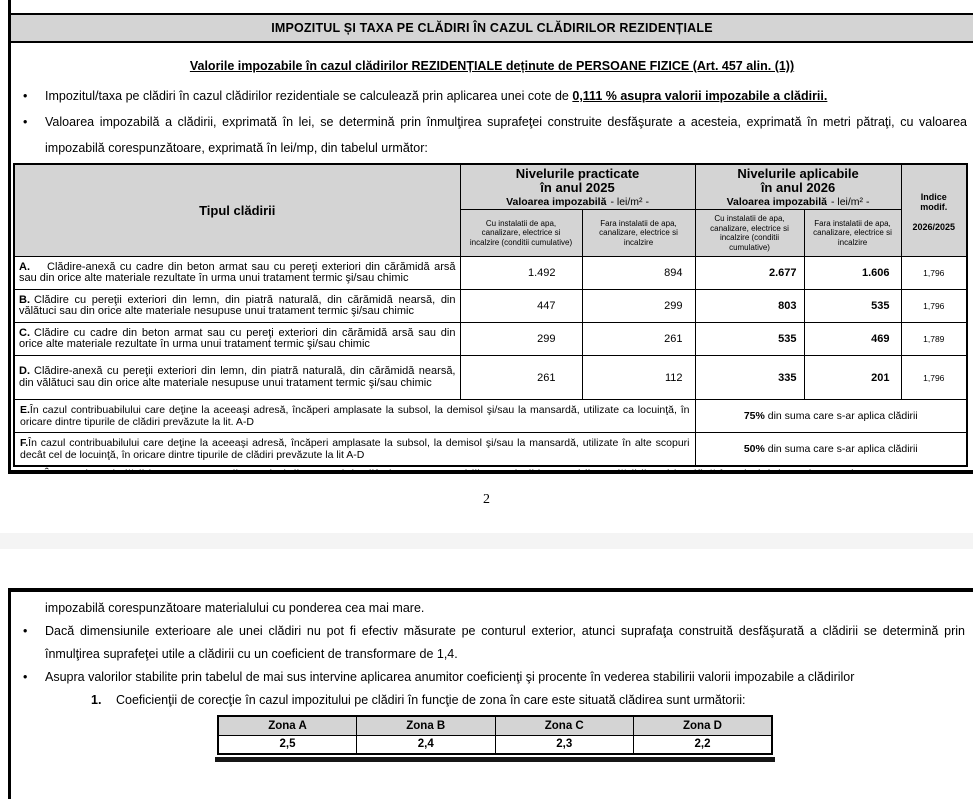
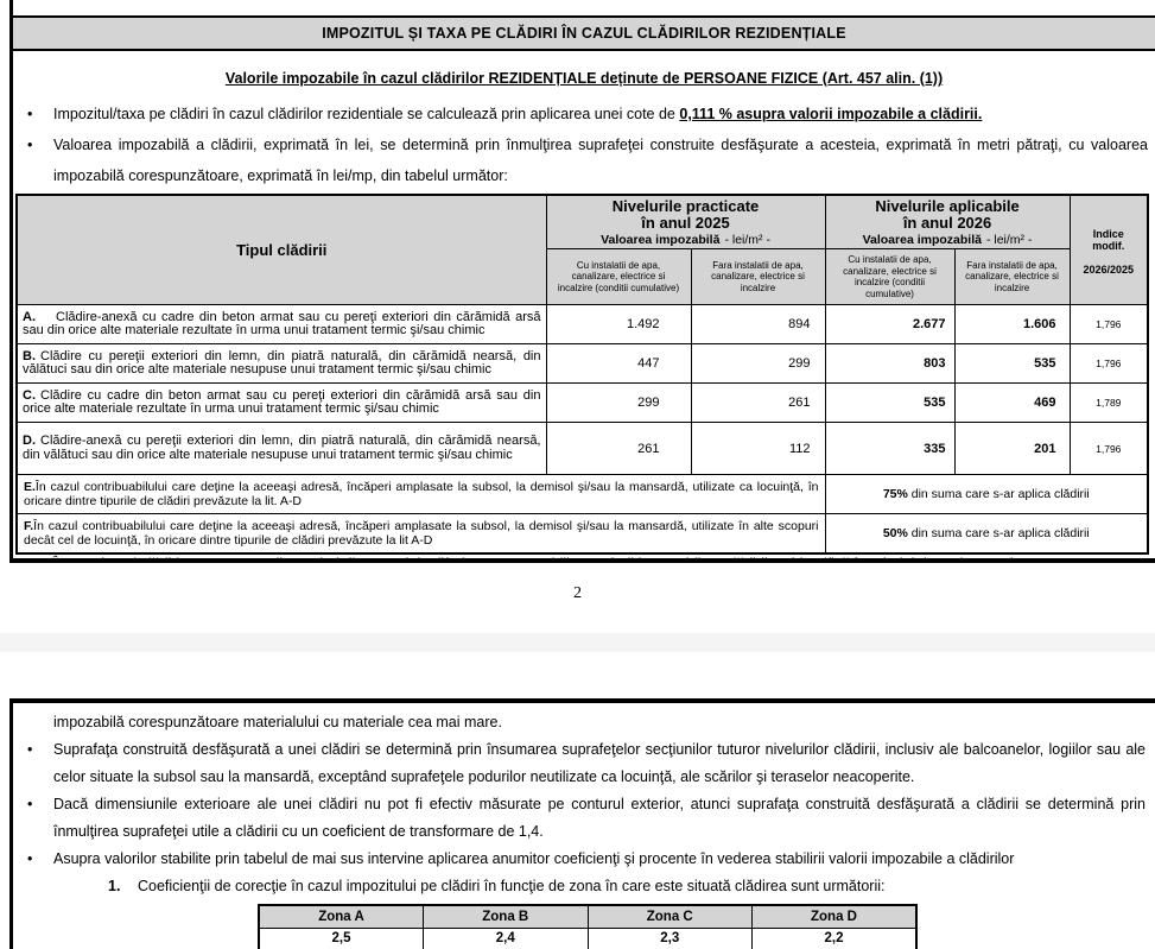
  IMPOZITUL ȘI TAXA PE CLĂDIRI ÎN CAZUL CLĂDIRILOR REZIDENȚIALE
  Valorile impozabile în cazul clădirilor REZIDENȚIALE deținute de PERSOANE FIZICE (Art. 457 alin. (1))
  Impozitul/taxa pe clădiri în cazul clădirilor rezidentiale se calculează prin aplicarea unei cote de 0,111 % asupra valorii impozabile a clădirii.
  Valoarea impozabilă a clădirii, exprimată în lei, se determină prin înmulţirea suprafeţei construite desfăşurate a acesteia, exprimată în metri pătraţi, cu valoarea impozabilă corespunzătoare, exprimată în lei/mp, din tabelul următor:
  Tipul clădirii	Nivelurile practicate în anul 2025 Valoarea impozabilă - lei/m² -	Nivelurile aplicabile în anul 2026 Valoarea impozabilă - lei/m² -	Indice modif. 2026/2025
  Cu instalatii de apa, canalizare, electrice si incalzire (conditii cumulative)	Fara instalatii de apa, canalizare, electrice si incalzire	Cu instalatii de apa, canalizare, electrice si incalzire (conditii cumulative)	Fara instalatii de apa, canalizare, electrice si incalzire
  A. Clădire-anexă cu cadre din beton armat sau cu pereţi exteriori din cărămidă arsă sau din orice alte materiale rezultate în urma unui tratament termic şi/sau chimic	1.492	894	2.677	1.606	1,796
  B. Clădire cu pereţii exteriori din lemn, din piatră naturală, din cărămidă nearsă, din vălătuci sau din orice alte materiale nesupuse unui tratament termic şi/sau chimic	447	299	803	535	1,796
  C. Clădire cu cadre din beton armat sau cu pereţi exteriori din cărămidă arsă sau din orice alte materiale rezultate în urma unui tratament termic şi/sau chimic	299	261	535	469	1,789
  D. Clădire-anexă cu pereţii exteriori din lemn, din piatră naturală, din cărămidă nearsă, din vălătuci sau din orice alte materiale nesupuse unui tratament termic şi/sau chimic	261	112	335	201	1,796
  E.În cazul contribuabilului care deţine la aceeaşi adresă, încăperi amplasate la subsol, la demisol şi/sau la mansardă, utilizate ca locuinţă, în oricare dintre tipurile de clădiri prevăzute la lit. A-D	75% din suma care s-ar aplica clădirii
  F.În cazul contribuabilului care deţine la aceeaşi adresă, încăperi amplasate la subsol, la demisol şi/sau la mansardă, utilizate în alte scopuri decât cel de locuinţă, în oricare dintre tipurile de clădiri prevăzute la lit A-D	50% din suma care s-ar aplica clădirii
  2
- impozabilă corespunzătoare materialului cu ponderea cea mai mare.
+ impozabilă corespunzătoare materialului cu materiale cea mai mare.
+ Suprafaţa construită desfăşurată a unei clădiri se determină prin însumarea suprafeţelor secţiunilor tuturor nivelurilor clădirii, inclusiv ale balcoanelor, logiilor sau ale celor situate la subsol sau la mansardă, exceptând suprafeţele podurilor neutilizate ca locuinţă, ale scărilor şi teraselor neacoperite.
  Dacă dimensiunile exterioare ale unei clădiri nu pot fi efectiv măsurate pe conturul exterior, atunci suprafaţa construită desfăşurată a clădirii se determină prin înmulţirea suprafeţei utile a clădirii cu un coeficient de transformare de 1,4.
  Asupra valorilor stabilite prin tabelul de mai sus intervine aplicarea anumitor coeficienţi şi procente în vederea stabilirii valorii impozabile a clădirilor
  1.
  Coeficienţii de corecţie în cazul impozitului pe clădiri în funcţie de zona în care este situată clădirea sunt următorii:
  Zona A	Zona B	Zona C	Zona D
  2,5	2,4	2,3	2,2
